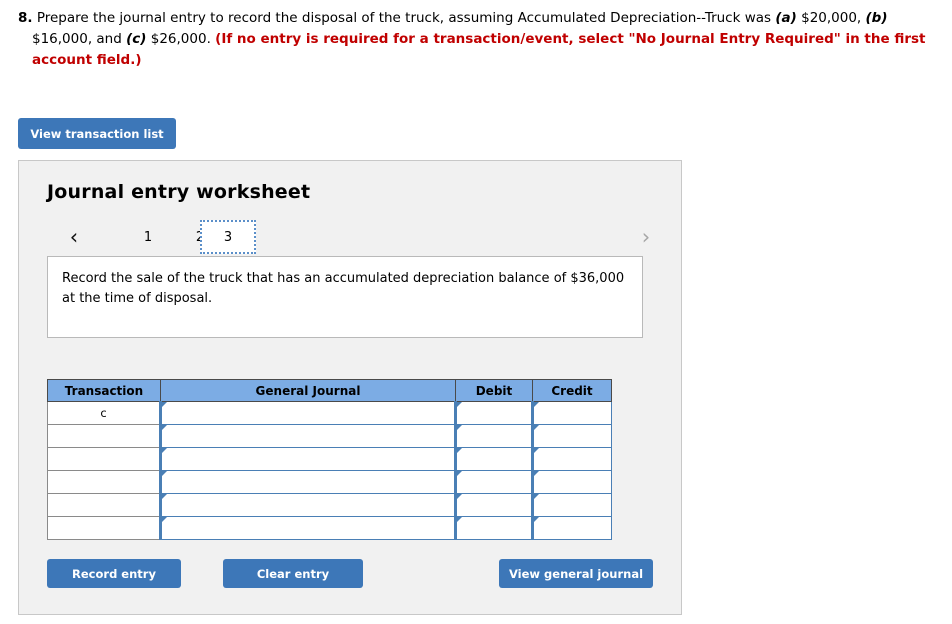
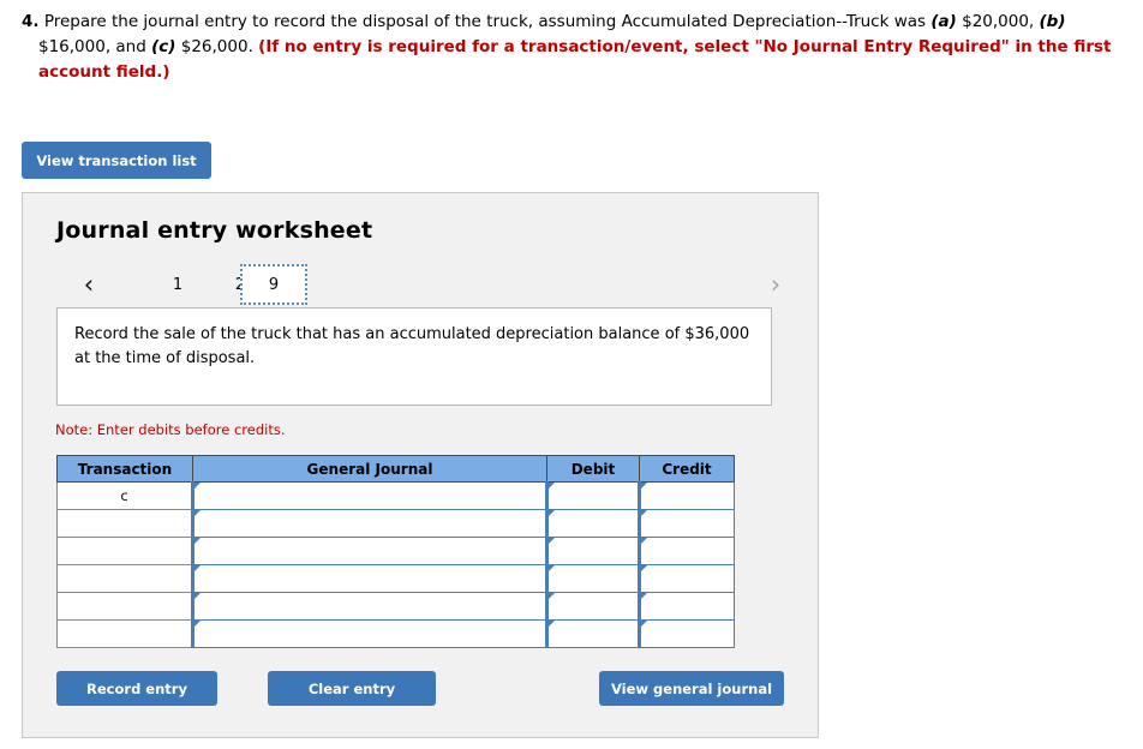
- 8. Prepare the journal entry to record the disposal of the truck, assuming Accumulated Depreciation--Truck was (a) $20,000, (b) $16,000, and (c) $26,000. (If no entry is required for a transaction/event, select "No Journal Entry Required" in the first account field.)
+ 4. Prepare the journal entry to record the disposal of the truck, assuming Accumulated Depreciation--Truck was (a) $20,000, (b) $16,000, and (c) $26,000. (If no entry is required for a transaction/event, select "No Journal Entry Required" in the first account field.)
  View transaction list
  Journal entry worksheet
  ‹
  1
- 3
+ 9
  ›
  Record the sale of the truck that has an accumulated depreciation balance of $36,000 at the time of disposal.
+ Note: Enter debits before credits.
  Transaction	General Journal	Debit	Credit
  c
  Record entry
  Clear entry
  View general journal
